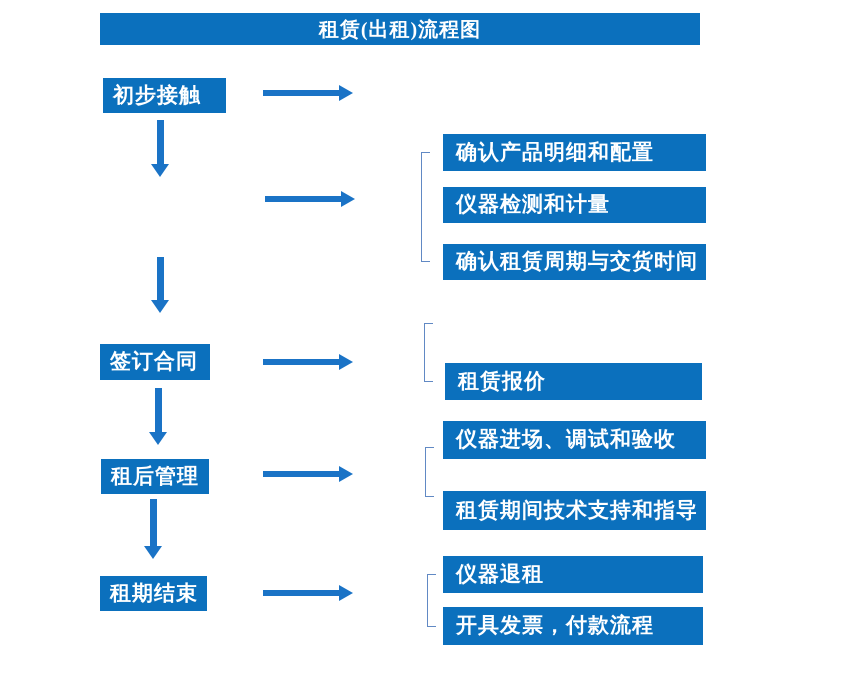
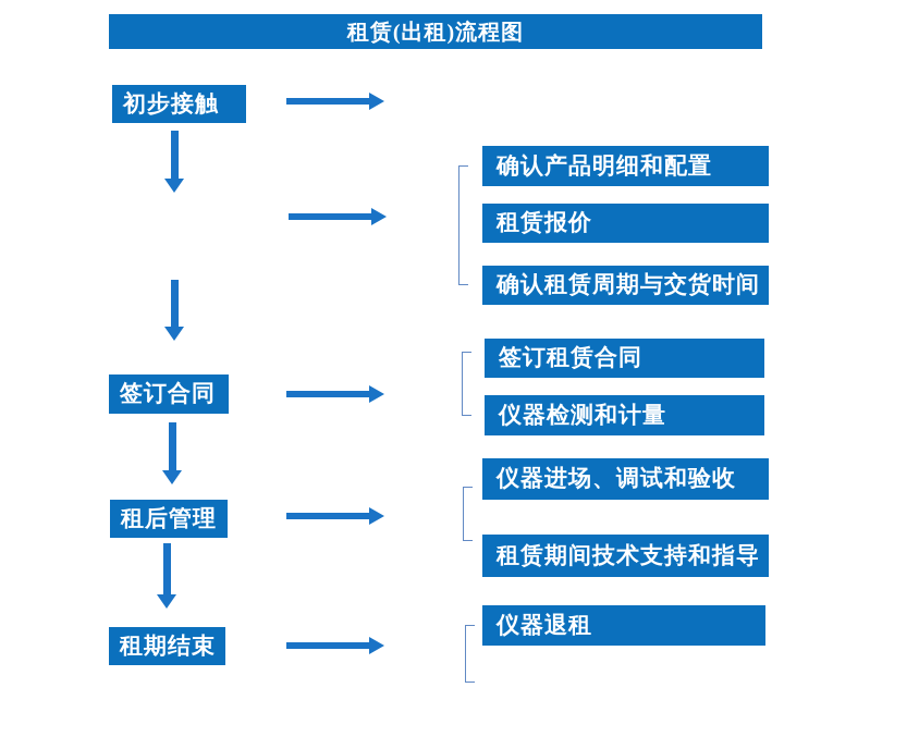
  租赁(出租)流程图
  初步接触
  签订合同
  租后管理
  租期结束
  确认产品明细和配置
- 仪器检测和计量
+ 租赁报价
  确认租赁周期与交货时间
+ 签订租赁合同
- 租赁报价
+ 仪器检测和计量
  仪器进场、调试和验收
  租赁期间技术支持和指导
  仪器退租
- 开具发票，付款流程
